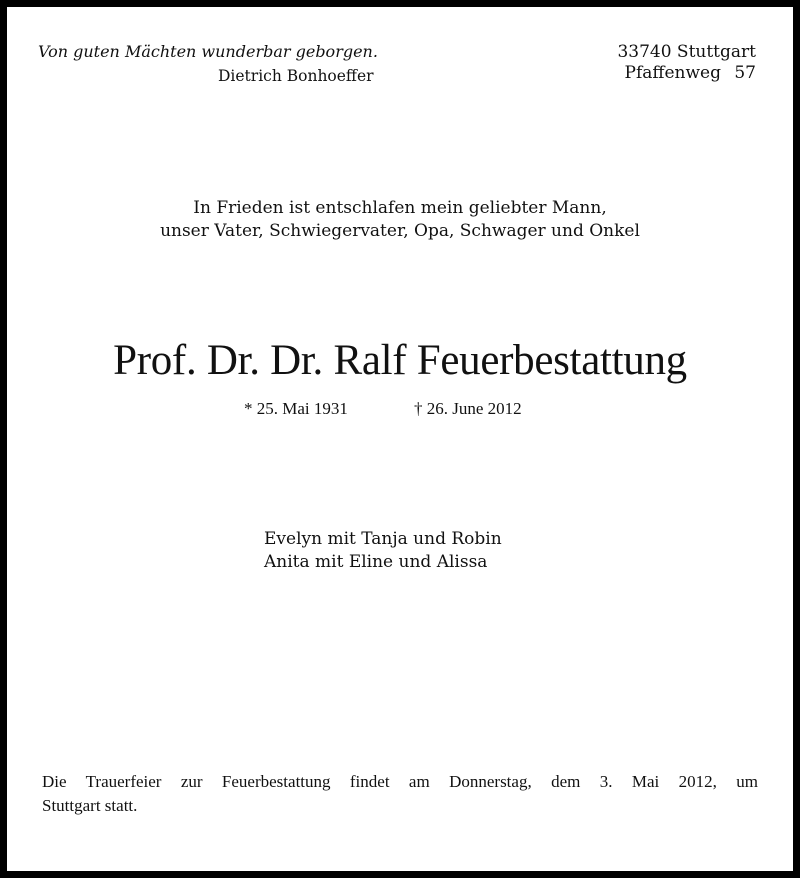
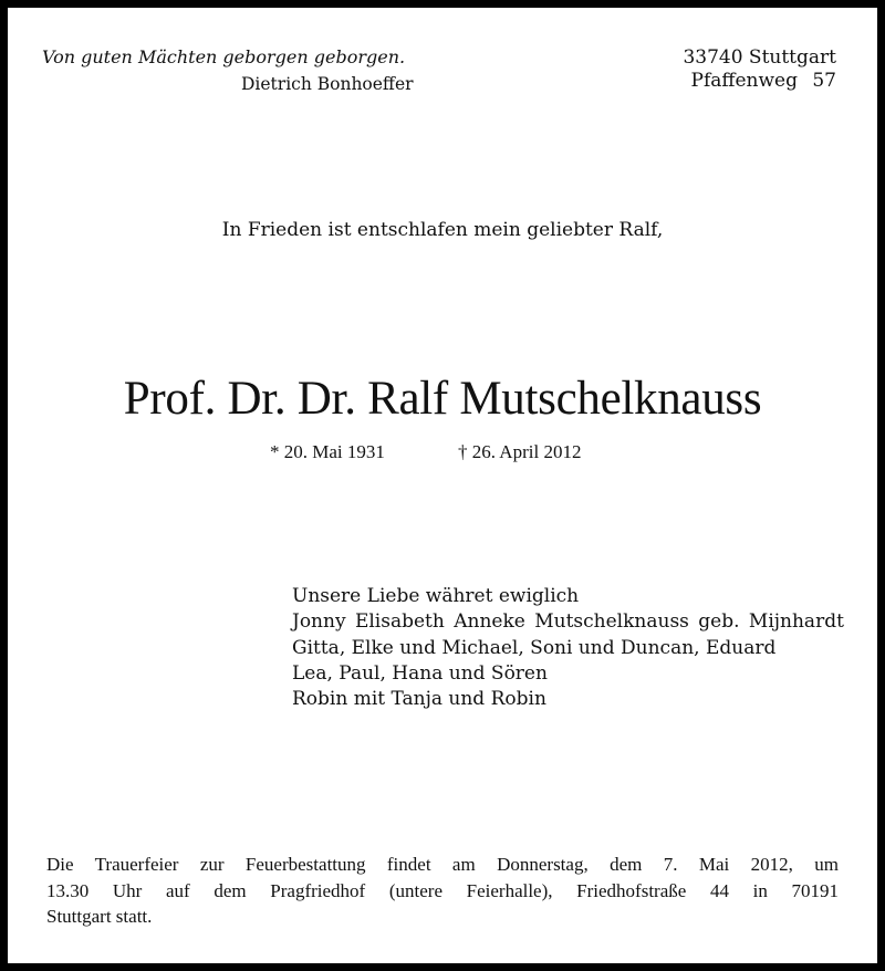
- Von guten Mächten wunderbar geborgen.
+ Von guten Mächten geborgen geborgen.
  Dietrich Bonhoeffer
  33740 Stuttgart
  Pfaffenweg 57
- In Frieden ist entschlafen mein geliebter Mann,
+ In Frieden ist entschlafen mein geliebter Ralf,
- unser Vater, Schwiegervater, Opa, Schwager und Onkel
- Prof. Dr. Dr. Ralf Feuerbestattung
+ Prof. Dr. Dr. Ralf Mutschelknauss
- * 25. Mai 1931
+ * 20. Mai 1931
- † 26. June 2012
+ † 26. April 2012
+ Unsere Liebe währet ewiglich
+ Jonny Elisabeth Anneke Mutschelknauss geb. Mijnhardt
+ Gitta, Elke und Michael, Soni und Duncan, Eduard
+ Lea, Paul, Hana und Sören
- Evelyn mit Tanja und Robin
+ Robin mit Tanja und Robin
- Anita mit Eline und Alissa
- Die Trauerfeier zur Feuerbestattung findet am Donnerstag, dem 3. Mai 2012, um
+ Die Trauerfeier zur Feuerbestattung findet am Donnerstag, dem 7. Mai 2012, um
+ 13.30 Uhr auf dem Pragfriedhof (untere Feierhalle), Friedhofstraße 44 in 70191
  Stuttgart statt.
